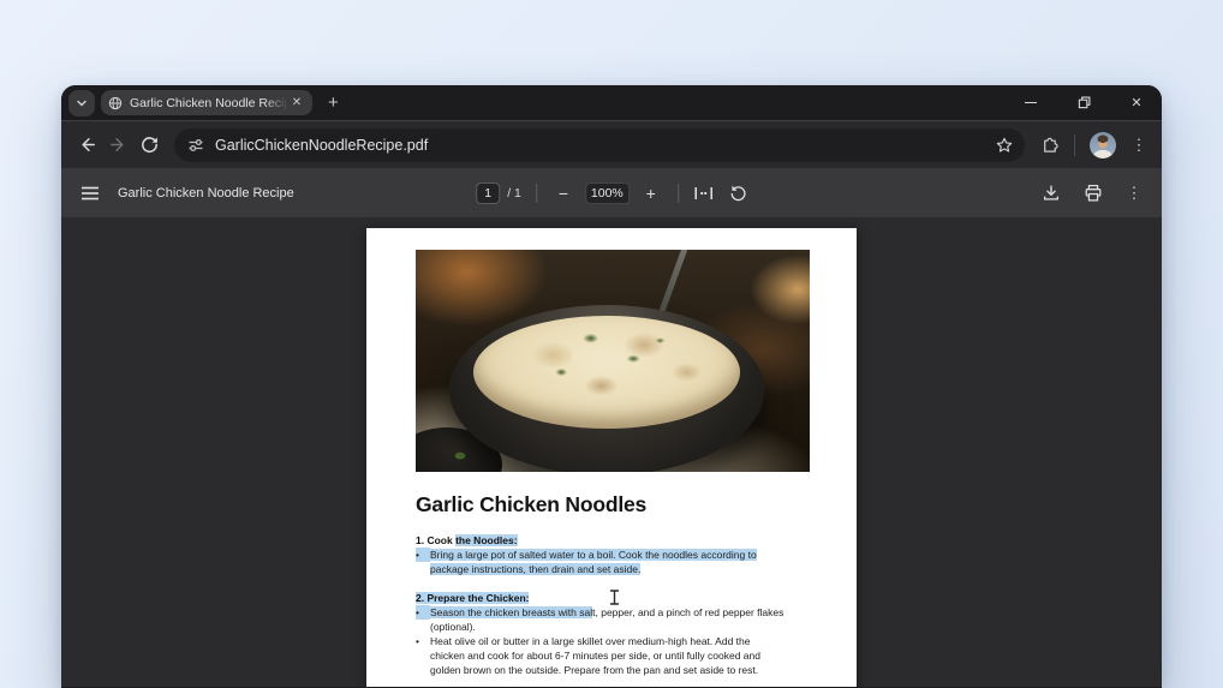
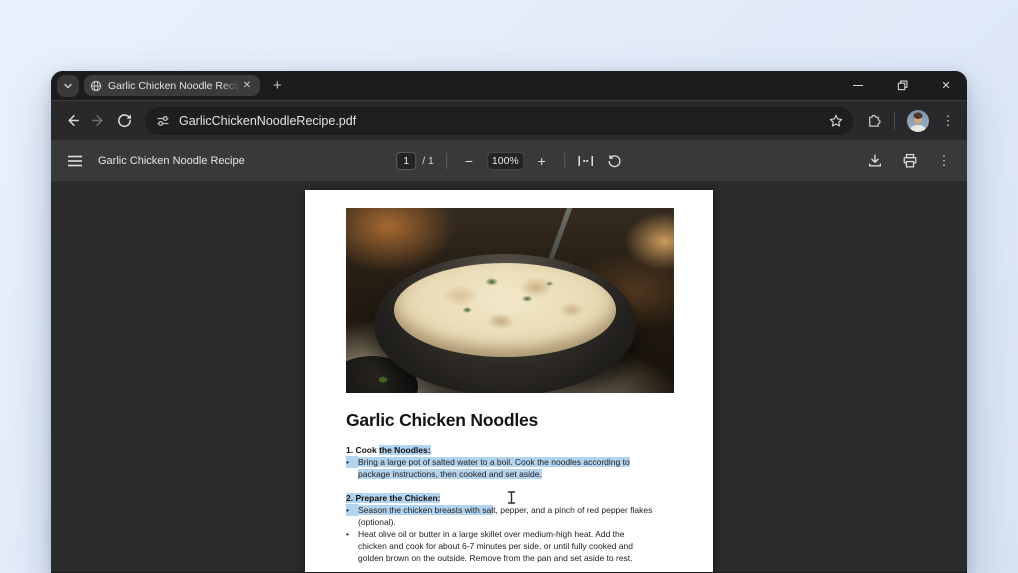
  Garlic Chicken Noodle
  ✕
  +
  ✕
  GarlicChickenNoodleRecipe.pdf
  ⋮
  Garlic Chicken Noodle Recipe
  1
  / 1
  −
  100%
  +
  ⋮
  Garlic Chicken Noodles
  1. Cook the Noodles:
  • Bring a large pot of salted water to a boil. Cook the noodles according to
- package instructions, then drain and set aside.
+ package instructions, then cooked and set aside.
  2. Prepare the Chicken:
  • Season the chicken breasts with salt, pepper, and a pinch of red pepper flakes
  (optional).
  • Heat olive oil or butter in a large skillet over medium-high heat. Add the
  chicken and cook for about 6-7 minutes per side, or until fully cooked and
- golden brown on the outside. Prepare from the pan and set aside to rest.
+ golden brown on the outside. Remove from the pan and set aside to rest.
